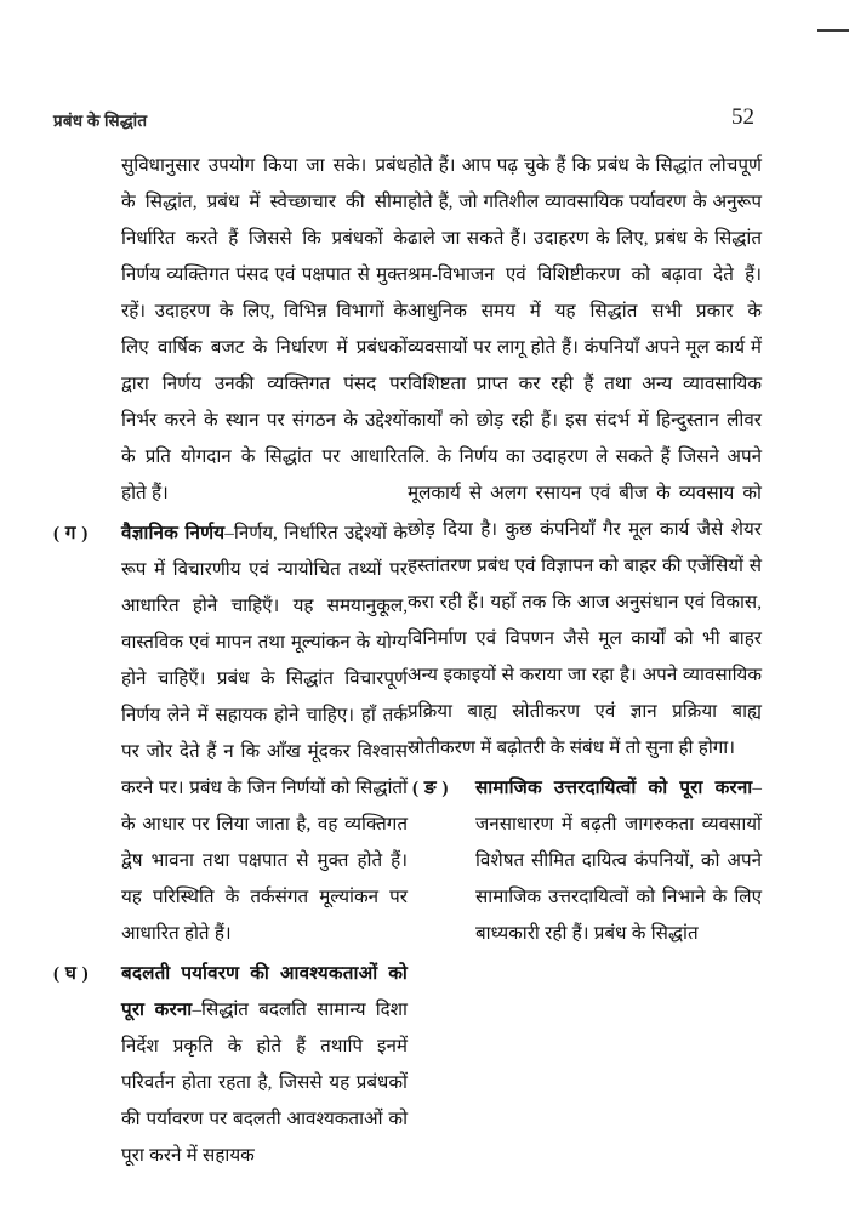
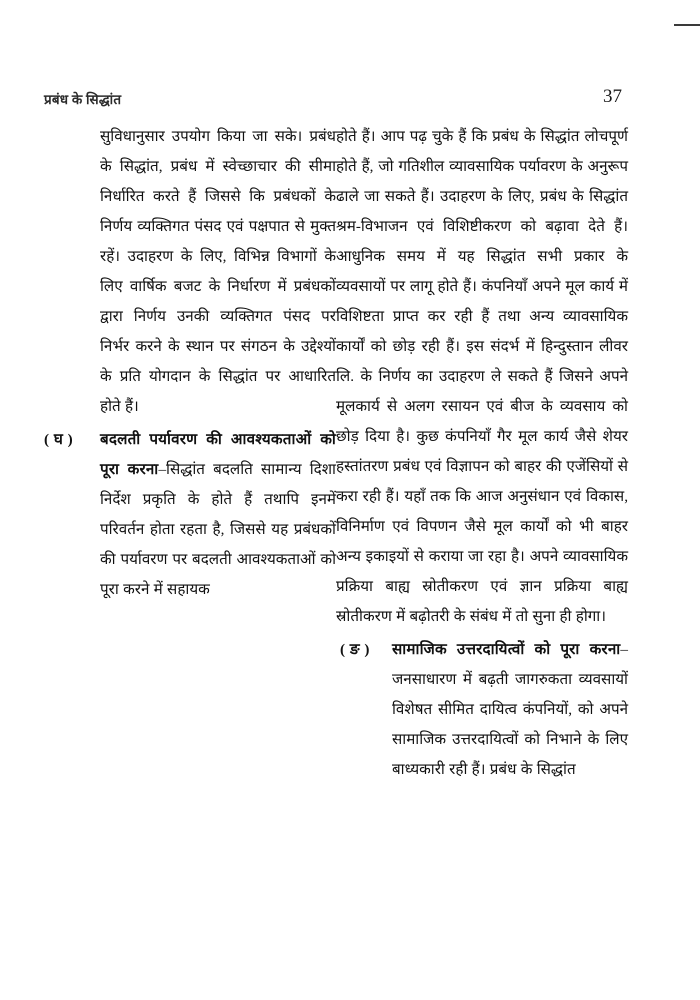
  प्रबंध के सिद्धांत
- 52
+ 37
  सुविधानुसार उपयोग किया जा सके। प्रबंध के सिद्धांत, प्रबंध में स्वेच्छाचार की सीमा निर्धारित करते हैं जिससे कि प्रबंधकों के निर्णय व्यक्तिगत पंसद एवं पक्षपात से मुक्त रहें। उदाहरण के लिए, विभिन्न विभागों के लिए वार्षिक बजट के निर्धारण में प्रबंधकों द्वारा निर्णय उनकी व्यक्तिगत पंसद पर निर्भर करने के स्थान पर संगठन के उद्देश्यों के प्रति योगदान के सिद्धांत पर आधारित होते हैं।
- ( ग )
- वैज्ञानिक निर्णय–निर्णय, निर्धारित उद्देश्यों के रूप में विचारणीय एवं न्यायोचित तथ्यों पर आधारित होने चाहिएँ। यह समयानुकूल, वास्तविक एवं मापन तथा मूल्यांकन के योग्य होने चाहिएँ। प्रबंध के सिद्धांत विचारपूर्ण निर्णय लेने में सहायक होने चाहिए। हाँ तर्क पर जोर देते हैं न कि आँख मूंदकर विश्वास करने पर। प्रबंध के जिन निर्णयों को सिद्धांतों के आधार पर लिया जाता है, वह व्यक्तिगत द्वेष भावना तथा पक्षपात से मुक्त होते हैं। यह परिस्थिति के तर्कसंगत मूल्यांकन पर आधारित होते हैं।
  ( घ )
  बदलती पर्यावरण की आवश्यकताओं को पूरा करना–सिद्धांत बदलति सामान्य दिशा निर्देश प्रकृति के होते हैं तथापि इनमें परिवर्तन होता रहता है, जिससे यह प्रबंधकों की पर्यावरण पर बदलती आवश्यकताओं को पूरा करने में सहायक
  होते हैं। आप पढ़ चुके हैं कि प्रबंध के सिद्धांत लोचपूर्ण होते हैं, जो गतिशील व्यावसायिक पर्यावरण के अनुरूप ढाले जा सकते हैं। उदाहरण के लिए, प्रबंध के सिद्धांत श्रम-विभाजन एवं विशिष्टीकरण को बढ़ावा देते हैं। आधुनिक समय में यह सिद्धांत सभी प्रकार के व्यवसायों पर लागू होते हैं। कंपनियाँ अपने मूल कार्य में विशिष्टता प्राप्त कर रही हैं तथा अन्य व्यावसायिक कार्यों को छोड़ रही हैं। इस संदर्भ में हिन्दुस्तान लीवर लि. के निर्णय का उदाहरण ले सकते हैं जिसने अपने मूलकार्य से अलग रसायन एवं बीज के व्यवसाय को छोड़ दिया है। कुछ कंपनियाँ गैर मूल कार्य जैसे शेयर हस्तांतरण प्रबंध एवं विज्ञापन को बाहर की एजेंसियों से करा रही हैं। यहाँ तक कि आज अनुसंधान एवं विकास, विनिर्माण एवं विपणन जैसे मूल कार्यों को भी बाहर अन्य इकाइयों से कराया जा रहा है। अपने व्यावसायिक प्रक्रिया बाह्य स्रोतीकरण एवं ज्ञान प्रक्रिया बाह्य स्रोतीकरण में बढ़ोतरी के संबंध में तो सुना ही होगा।
  ( ङ )
  सामाजिक उत्तरदायित्वों को पूरा करना–जनसाधारण में बढ़ती जागरुकता व्यवसायों विशेषत सीमित दायित्व कंपनियों, को अपने सामाजिक उत्तरदायित्वों को निभाने के लिए बाध्यकारी रही हैं। प्रबंध के सिद्धांत
